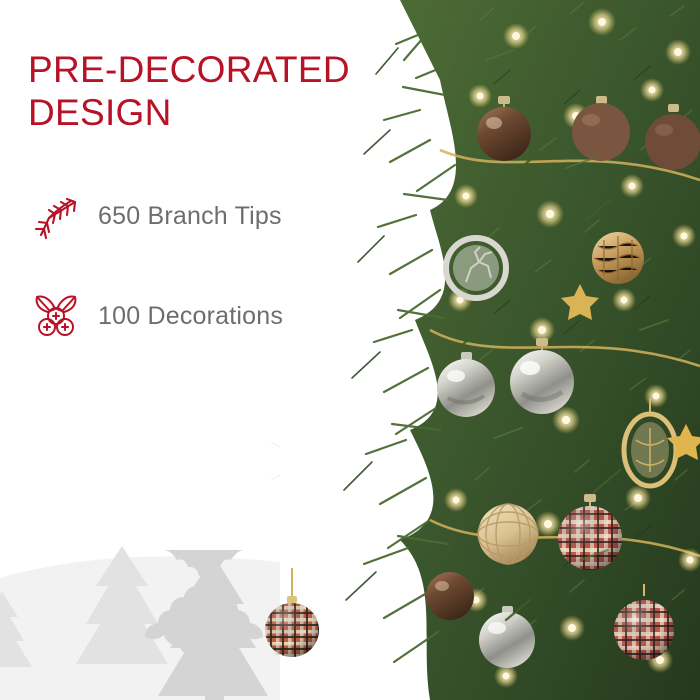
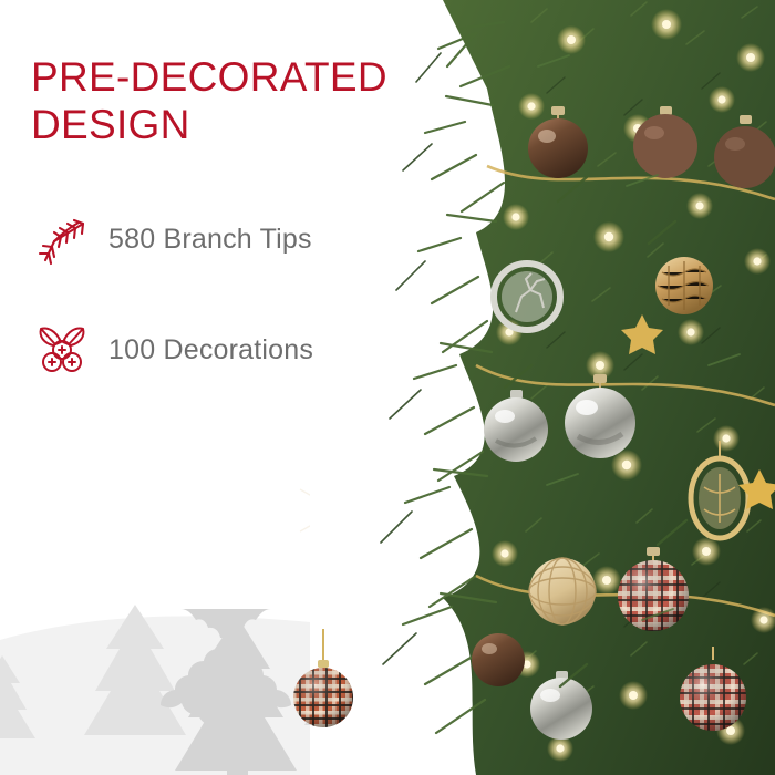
  PRE-DECORATED
  DESIGN
- 650 Branch Tips
+ 580 Branch Tips
  100 Decorations
